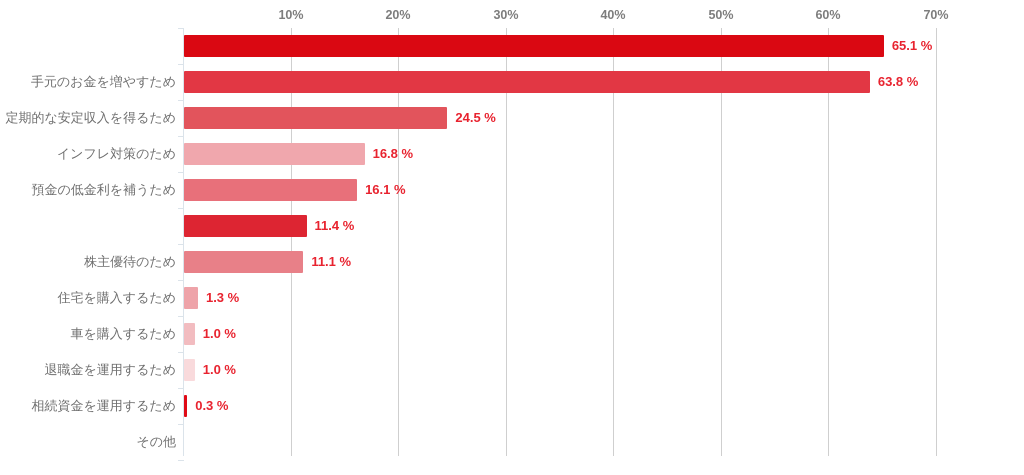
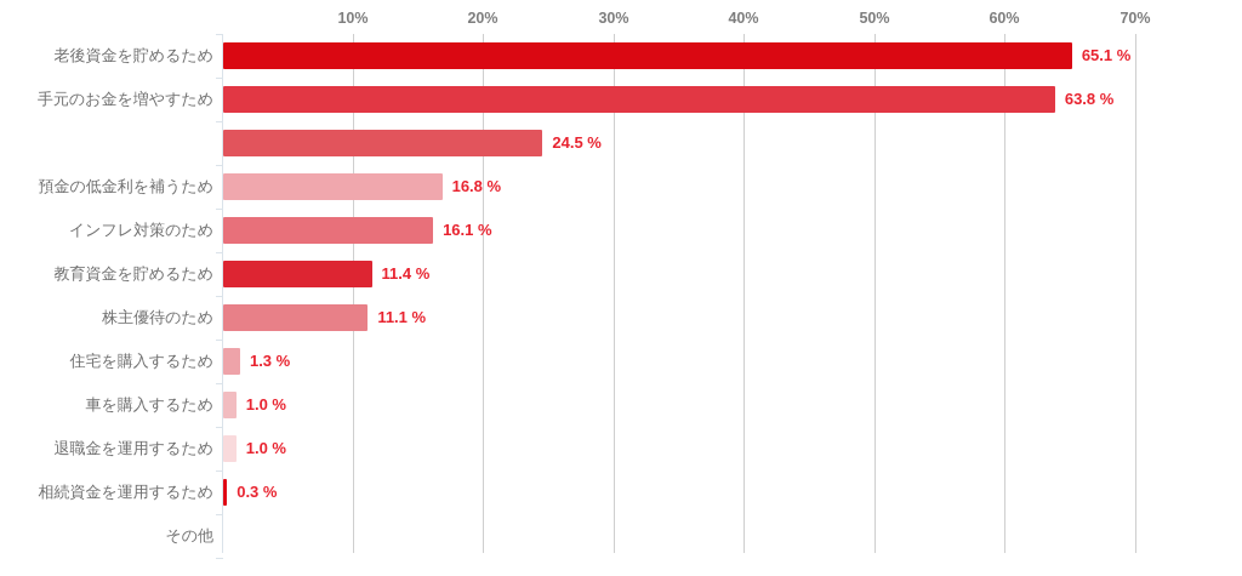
  10%
  20%
  30%
  40%
  50%
  60%
  70%
+ 老後資金を貯めるため
  65.1 %
  手元のお金を増やすため
  63.8 %
- 定期的な安定収入を得るため
  24.5 %
- インフレ対策のため
+ 預金の低金利を補うため
  16.8 %
- 預金の低金利を補うため
+ インフレ対策のため
  16.1 %
+ 教育資金を貯めるため
  11.4 %
  株主優待のため
  11.1 %
  住宅を購入するため
  1.3 %
  車を購入するため
  1.0 %
  退職金を運用するため
  1.0 %
  相続資金を運用するため
  0.3 %
  その他
